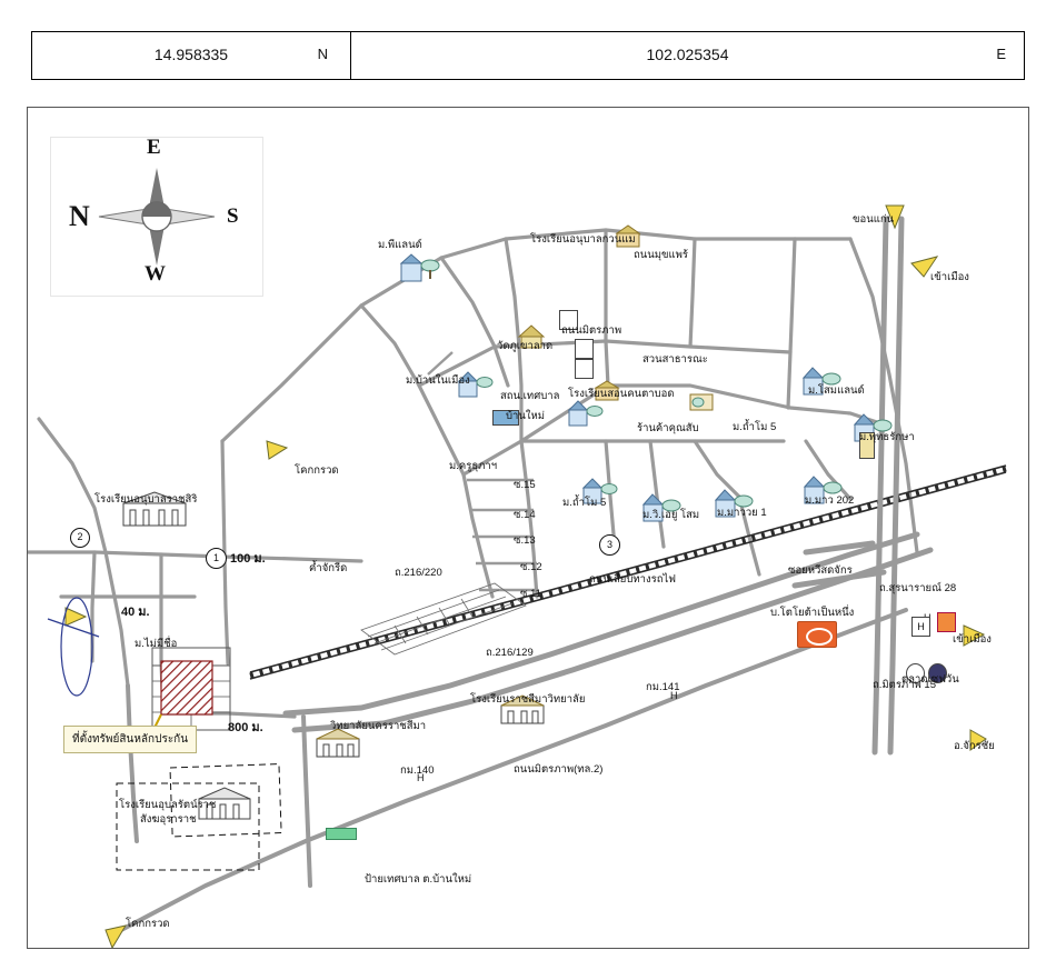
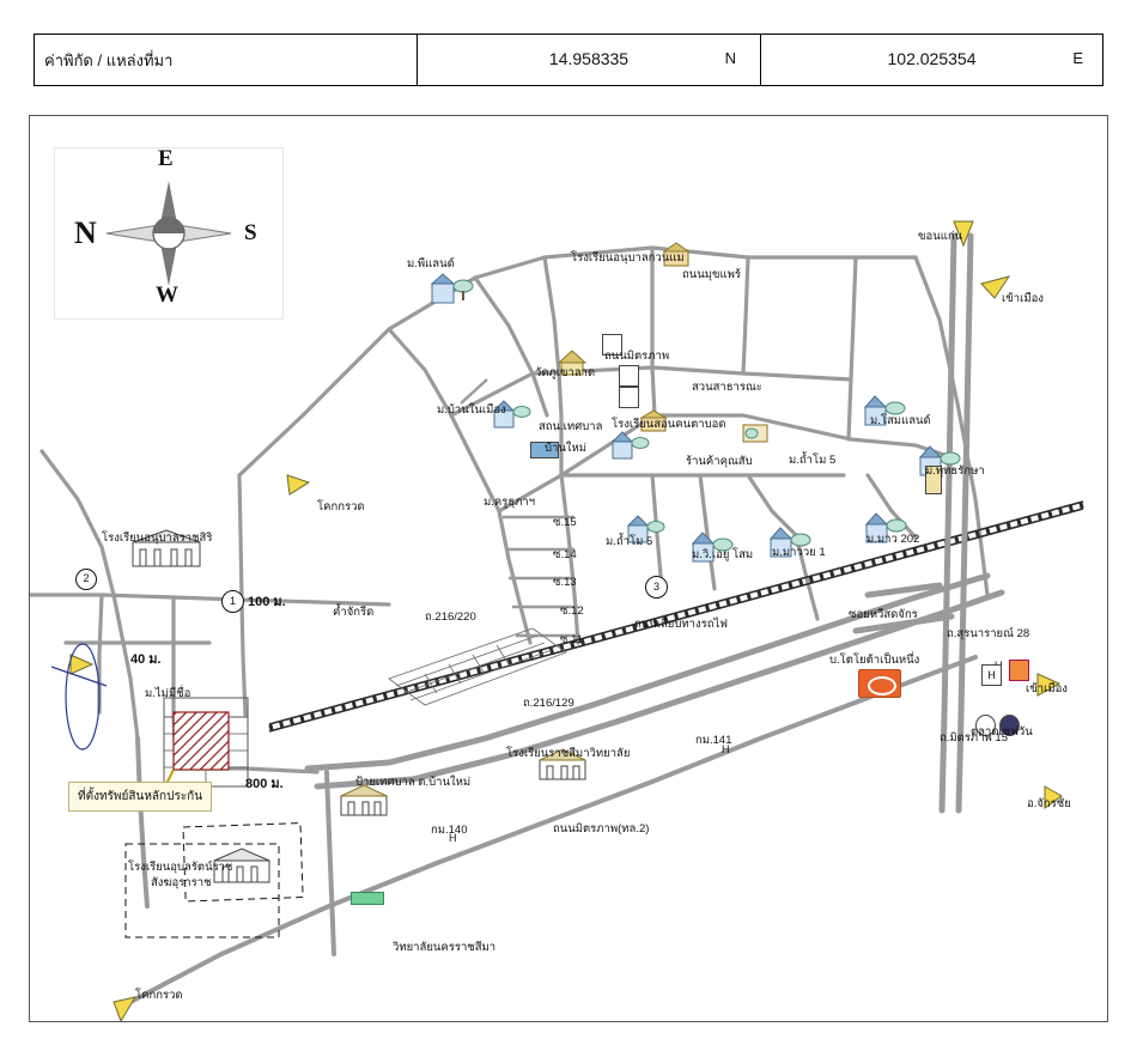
+ ค่าพิกัด / แหล่งที่มา
  14.958335
  N
  102.025354
  E
  H
  H
  E
  N
  S
  W
  H
  2
  1
  3
  100 ม.
  40 ม.
  800 ม.
  ที่ตั้งทรัพย์สินหลักประกัน
  ขอนแก่น
  เข้าเมือง
  เข้าเมือง
  อ.จักรชัย
  ม.พีแลนด์
  โรงเรียนอนุบาลกวนแม
  ถนนมุขแพร้
  วัดภูเขาลาด
  ถนนมิตรภาพ
  ม.บ้านในเมือง
  สถน.เทศบาล
  บ้านใหม่
  โรงเรียนสอนคนตาบอด
  สวนสาธารณะ
  ร้านค้าคุณสับ
  ม.ถ้ำโม 5
  ม.โสมแลนด์
  ม.พุทธรักษา
  ม.ครูธุภาฯ
  ซ.15
  ซ.14
  ซ.13
  ซ.12
  ซ.11
  ม.ถ้ำโม 5
  ม.วิ.เอยู โสม
  ม.มาววย 1
  ม.มาว 202
  ซอยหวีสดจักร
  ถนนเลียบทางรถไฟ
  ถ.216/220
  ถ.216/129
  บ.โตโยต้าเป็นหนึ่ง
  ถ.สุรนารายณ์ 28
  ถ.มิตรภาพ 15
  ตลาดเซฟวัน
  กม.141
  กม.140
  โรงเรียนอนุบาลราชสิริ
  ค้ำจักรีด
  โคกกรวด
  ม.ไม่มีชื่อ
  โรงเรียนราชสีมาวิทยาลัย
- วิทยาลัยนครราชสีมา
+ ป้ายเทศบาล ต.บ้านใหม่
  ถนนมิตรภาพ(ทล.2)
  โรงเรียนอุบลรัตน์ราช
  สังฆอุราราช
- ป้ายเทศบาล ต.บ้านใหม่
+ วิทยาลัยนครราชสีมา
  โคกกรวด
